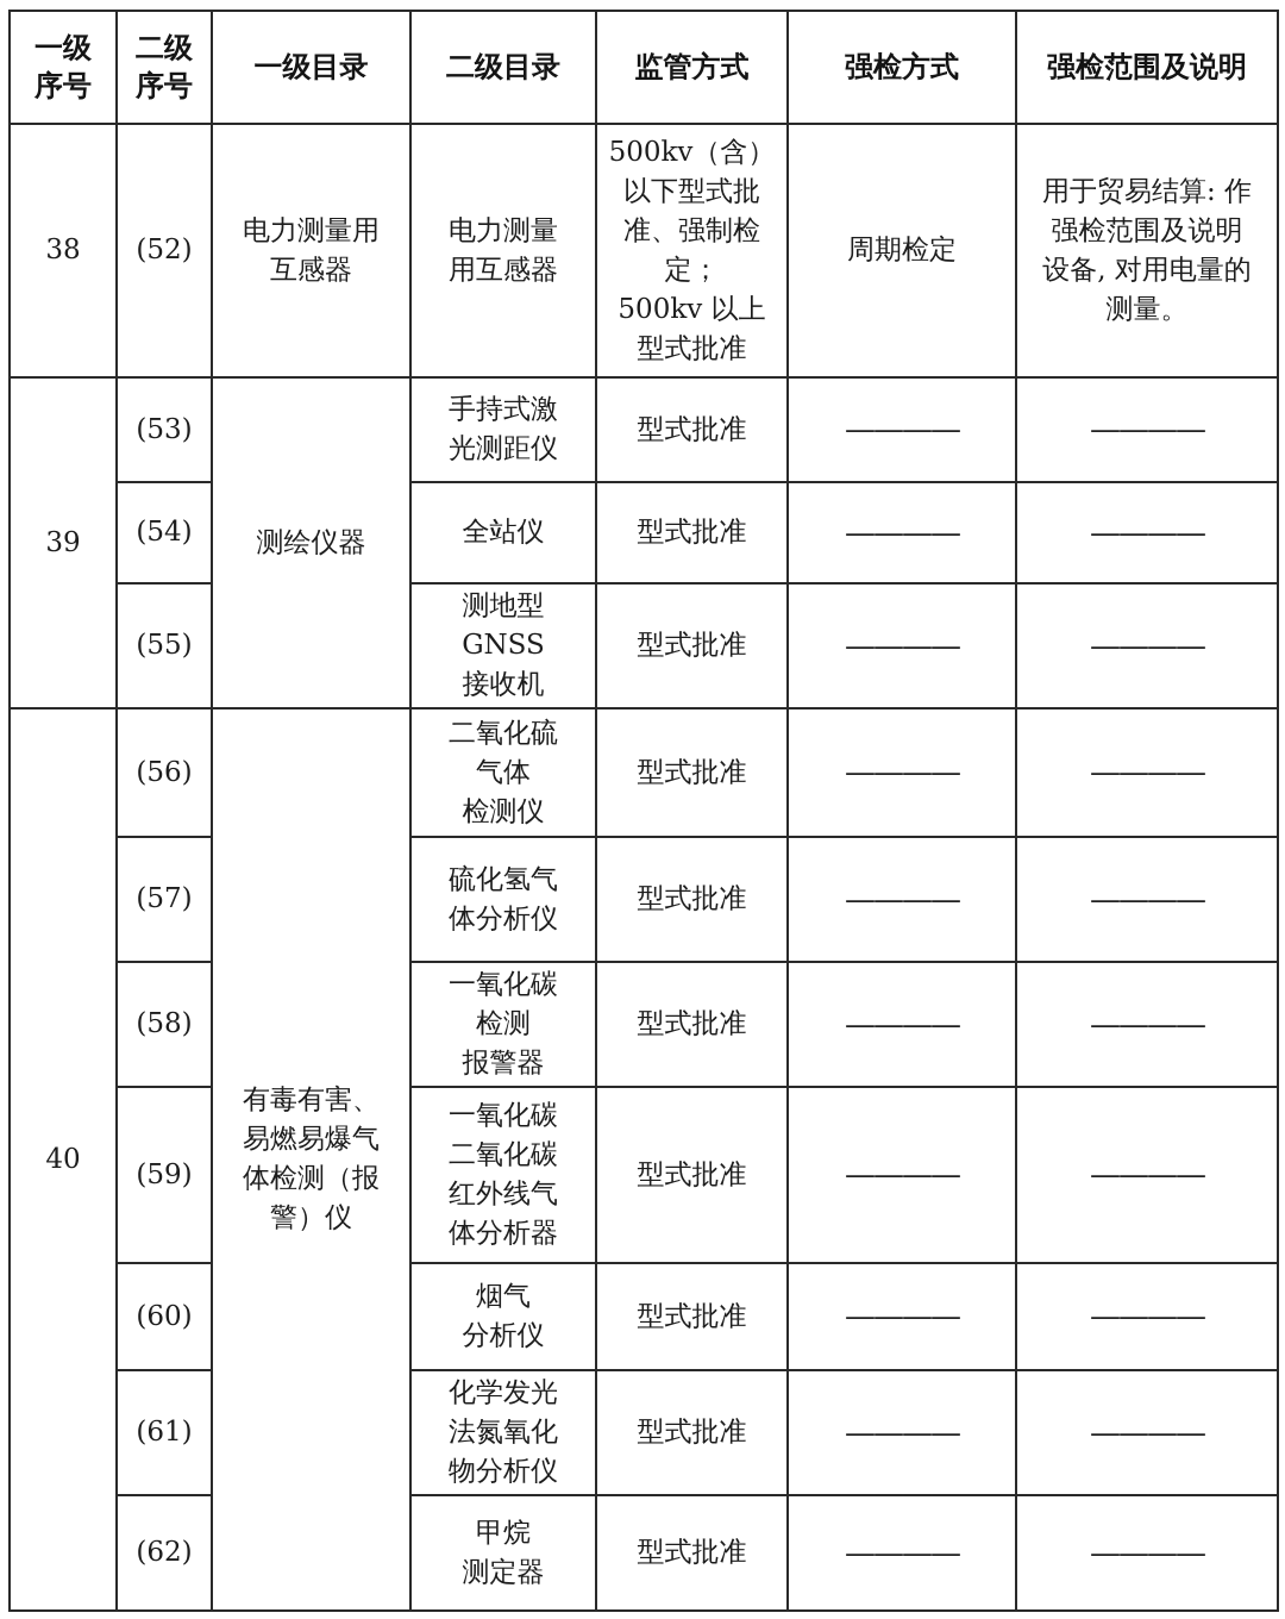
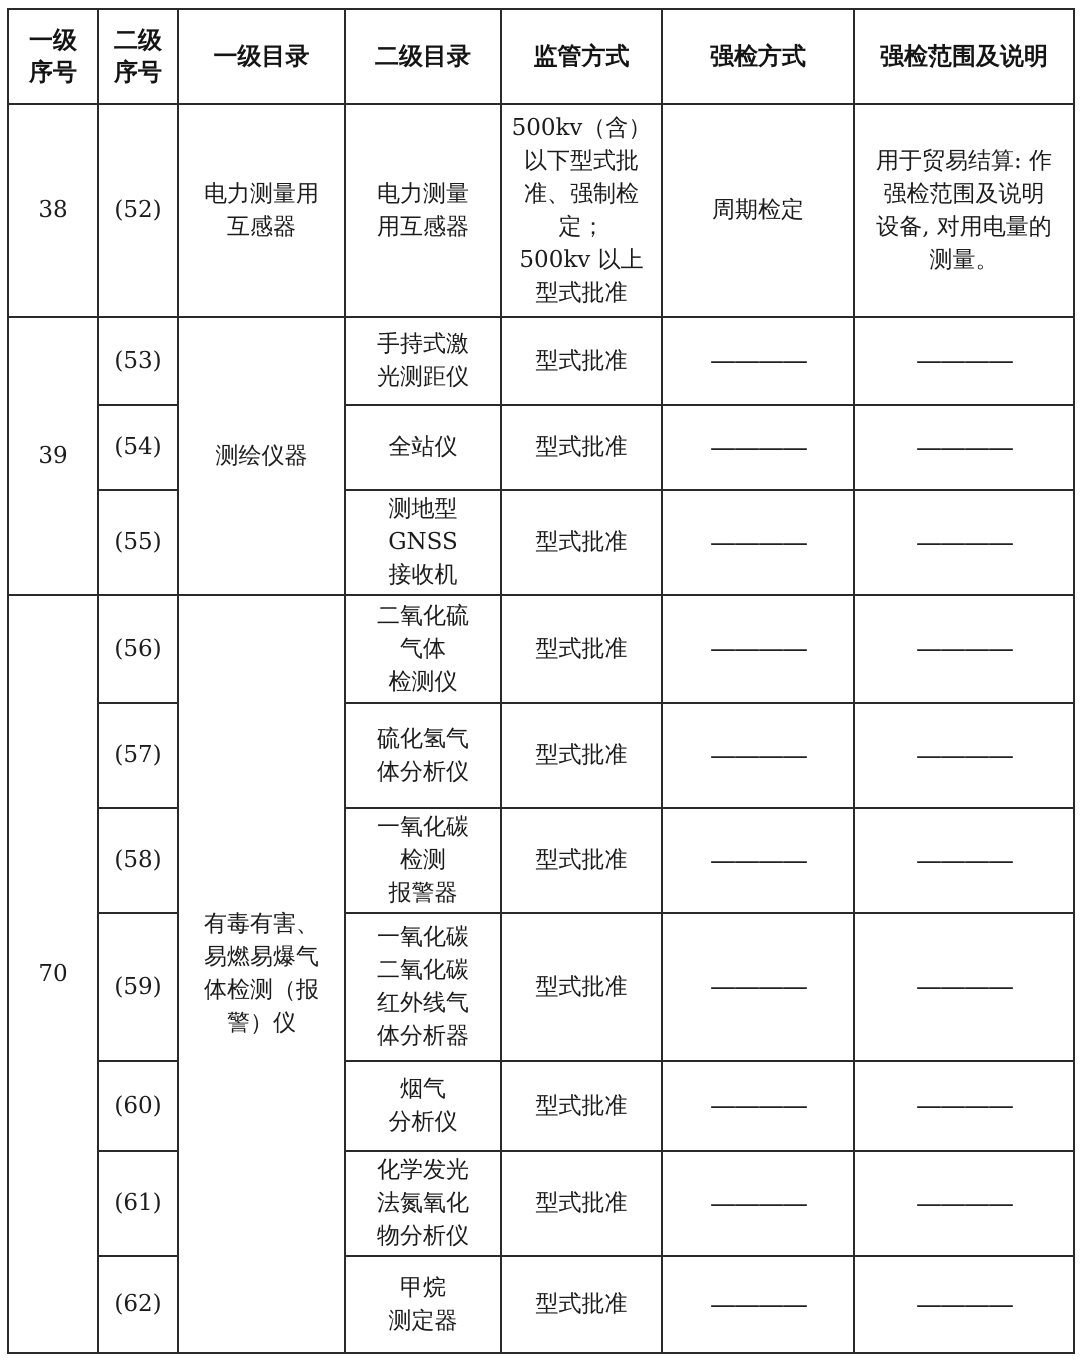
  一级 序号	二级 序号	一级目录	二级目录	监管方式	强检方式	强检范围及说明
  38	(52)	电力测量用 互感器	电力测量 用互感器	500kv（含） 以下型式批 准、强制检 定； 500kv 以上 型式批准	周期检定	用于贸易结算: 作 强检范围及说明 设备, 对用电量的 测量。
  39	(53)	测绘仪器	手持式激 光测距仪	型式批准	————	————
  (54)	全站仪	型式批准	————	————
  (55)	测地型 GNSS 接收机	型式批准	————	————
- 40	(56)	有毒有害、 易燃易爆气 体检测（报 警）仪	二氧化硫 气体 检测仪	型式批准	————	————
+ 70	(56)	有毒有害、 易燃易爆气 体检测（报 警）仪	二氧化硫 气体 检测仪	型式批准	————	————
  (57)	硫化氢气 体分析仪	型式批准	————	————
  (58)	一氧化碳 检测 报警器	型式批准	————	————
  (59)	一氧化碳 二氧化碳 红外线气 体分析器	型式批准	————	————
  (60)	烟气 分析仪	型式批准	————	————
  (61)	化学发光 法氮氧化 物分析仪	型式批准	————	————
  (62)	甲烷 测定器	型式批准	————	————
